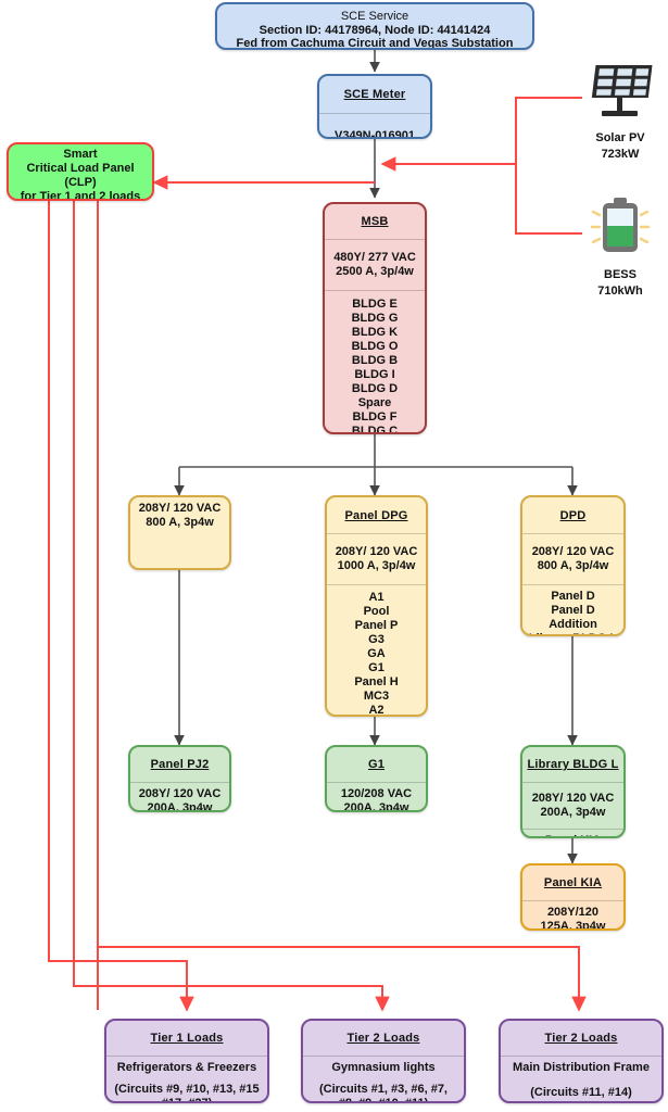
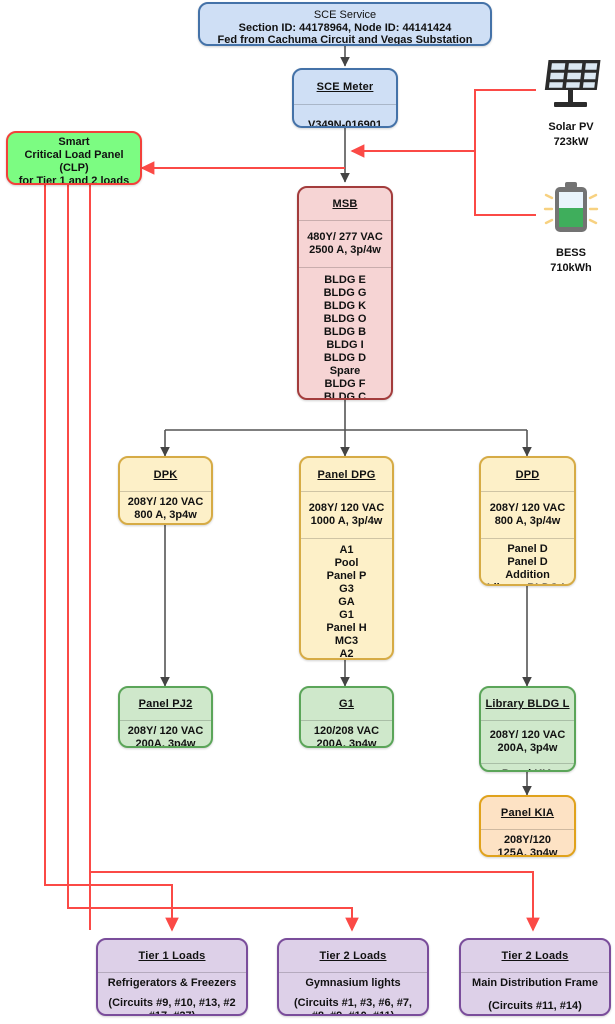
  SCE Service
  Section ID: 44178964, Node ID: 44141424
  Fed from Cachuma Circuit and Vegas Substation
  SCE Meter
  V349N-016901
  Smart
  Critical Load Panel (CLP)
  for Tier 1 and 2 loads
  Solar PV
  723kW
  BESS
  710kWh
  MSB
  480Y/ 277 VAC
  2500 A, 3p/4w
  BLDG E
  BLDG G
  BLDG K
  BLDG O
  BLDG B
  BLDG I
  BLDG D
  Spare
  BLDG F
  BLDG C
+ DPK
  208Y/ 120 VAC
  800 A, 3p4w
  Panel DPG
  208Y/ 120 VAC
  1000 A, 3p/4w
  A1
  Pool
  Panel P
  G3
  GA
  G1
  Panel H
  MC3
  A2
  DPD
  208Y/ 120 VAC
  800 A, 3p/4w
  Panel D
  Panel D Addition
  Panel PJ2
  208Y/ 120 VAC
  200A, 3p4w
  G1
  120/208 VAC
  200A, 3p4w
  Library BLDG L
  208Y/ 120 VAC
  200A, 3p4w
  Panel KIA
  208Y/120
  125A, 3p4w
  Tier 1 Loads
  Refrigerators & Freezers
- (Circuits #9, #10, #13, #15
+ (Circuits #9, #10, #13, #2
  Tier 2 Loads
  Gymnasium lights
  (Circuits #1, #3, #6, #7,
  Tier 2 Loads
  Main Distribution Frame
  (Circuits #11, #14)
